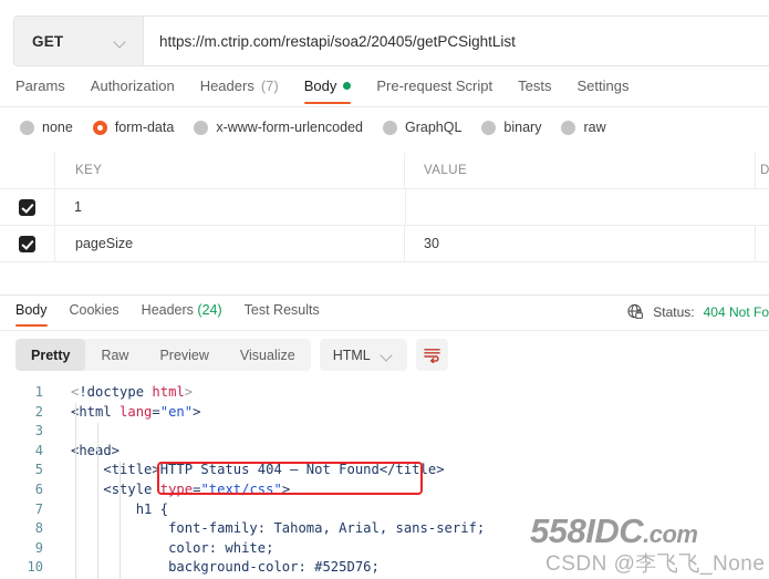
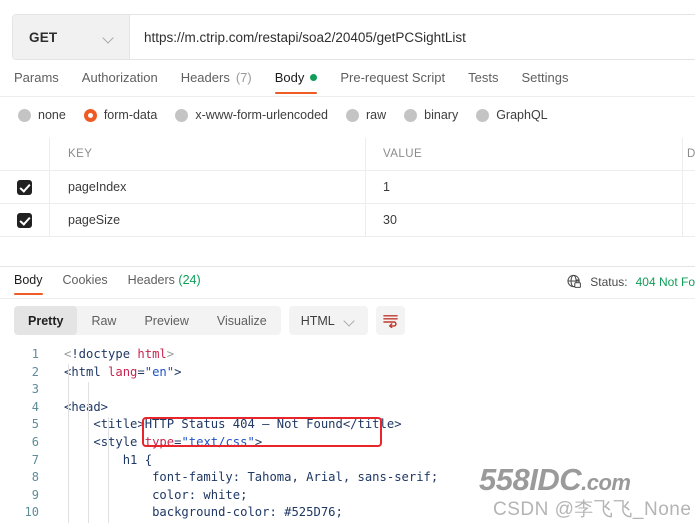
  GET
  https://m.ctrip.com/restapi/soa2/20405/getPCSightList
  Params
  Authorization
  Headers
  (7)
  Body
  Pre-request Script
  Tests
  Settings
  none
  form-data
  x-www-form-urlencoded
- GraphQL
+ raw
  binary
- raw
+ GraphQL
  KEY
  VALUE
  D
+ pageIndex
  1
  pageSize
  30
  Body
  Cookies
  Headers (24)
- Test Results
  Status:
  404 Not Fo
  Pretty
  Raw
  Preview
  Visualize
  HTML
  1
  <!doctype html>
  2
  html lang="en">
  3
  4
  head>
  5
  <title>HTTP Status 404 – Not Found</title>
  6
  <style type="text/css">
  7
  h1 {
  8
  font-family: Tahoma, Arial, sans-serif;
  9
  color: white;
  10
  background-color: #525D76;
  558IDC.com
  CSDN @李飞飞_None
